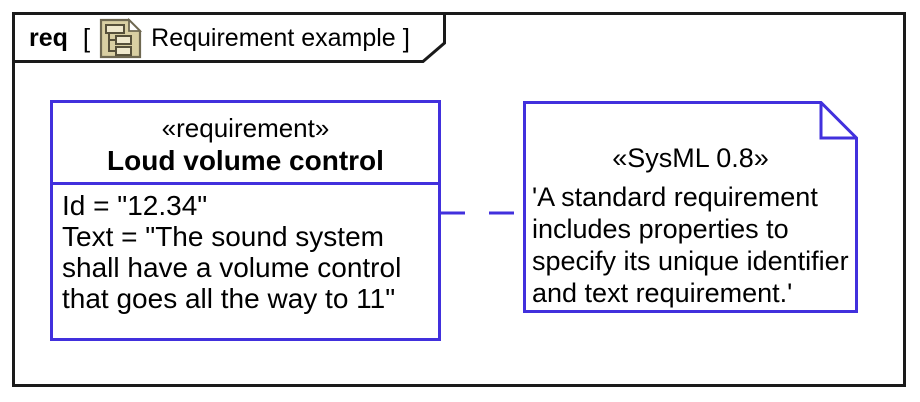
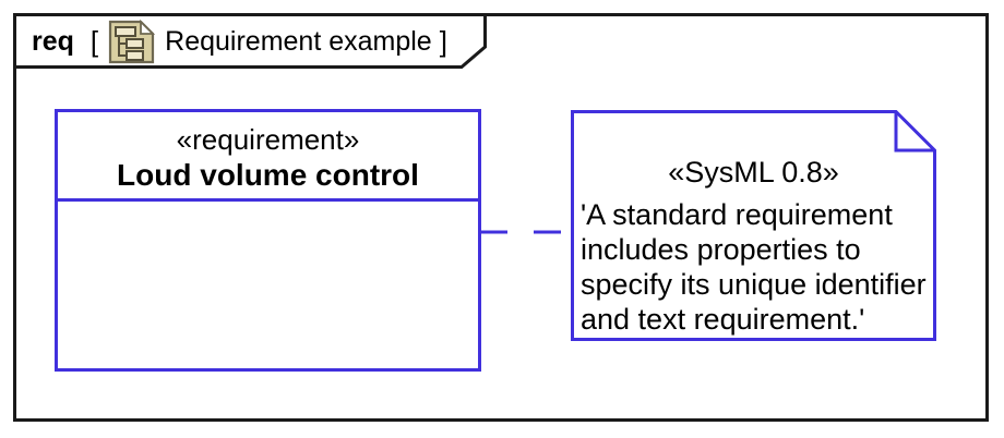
  req
  [
  Requirement example
  ]
  «requirement»
  Loud volume control
- Id = "12.34"
- Text = "The sound system
- shall have a volume control
- that goes all the way to 11"
  «SysML 0.8»
  'A standard requirement
  includes properties to
  specify its unique identifier
  and text requirement.'
